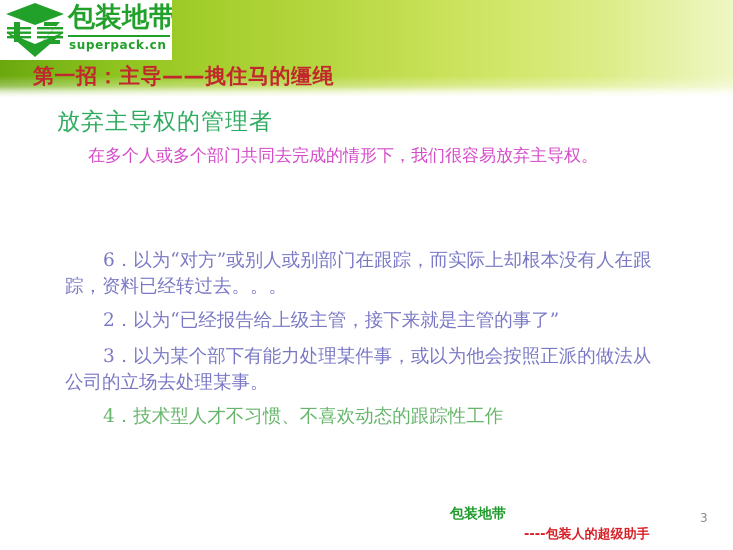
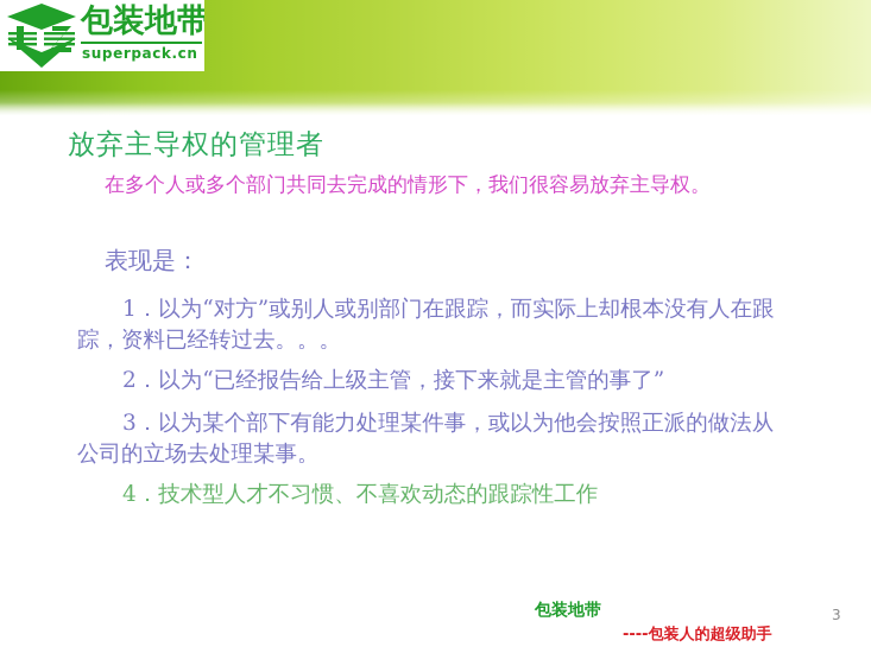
  包装地带
  superpack.cn
- 第一招：主导——拽住马的缰绳
  放弃主导权的管理者
  在多个人或多个部门共同去完成的情形下，我们很容易放弃主导权。
+ 表现是：
- 6．以为“对方”或别人或别部门在跟踪，而实际上却根本没有人在跟踪，资料已经转过去。。。
+ 1．以为“对方”或别人或别部门在跟踪，而实际上却根本没有人在跟踪，资料已经转过去。。。
  2．以为“已经报告给上级主管，接下来就是主管的事了”
  3．以为某个部下有能力处理某件事，或以为他会按照正派的做法从公司的立场去处理某事。
  4．技术型人才不习惯、不喜欢动态的跟踪性工作
  包装地带
  ----包装人的超级助手
  3
